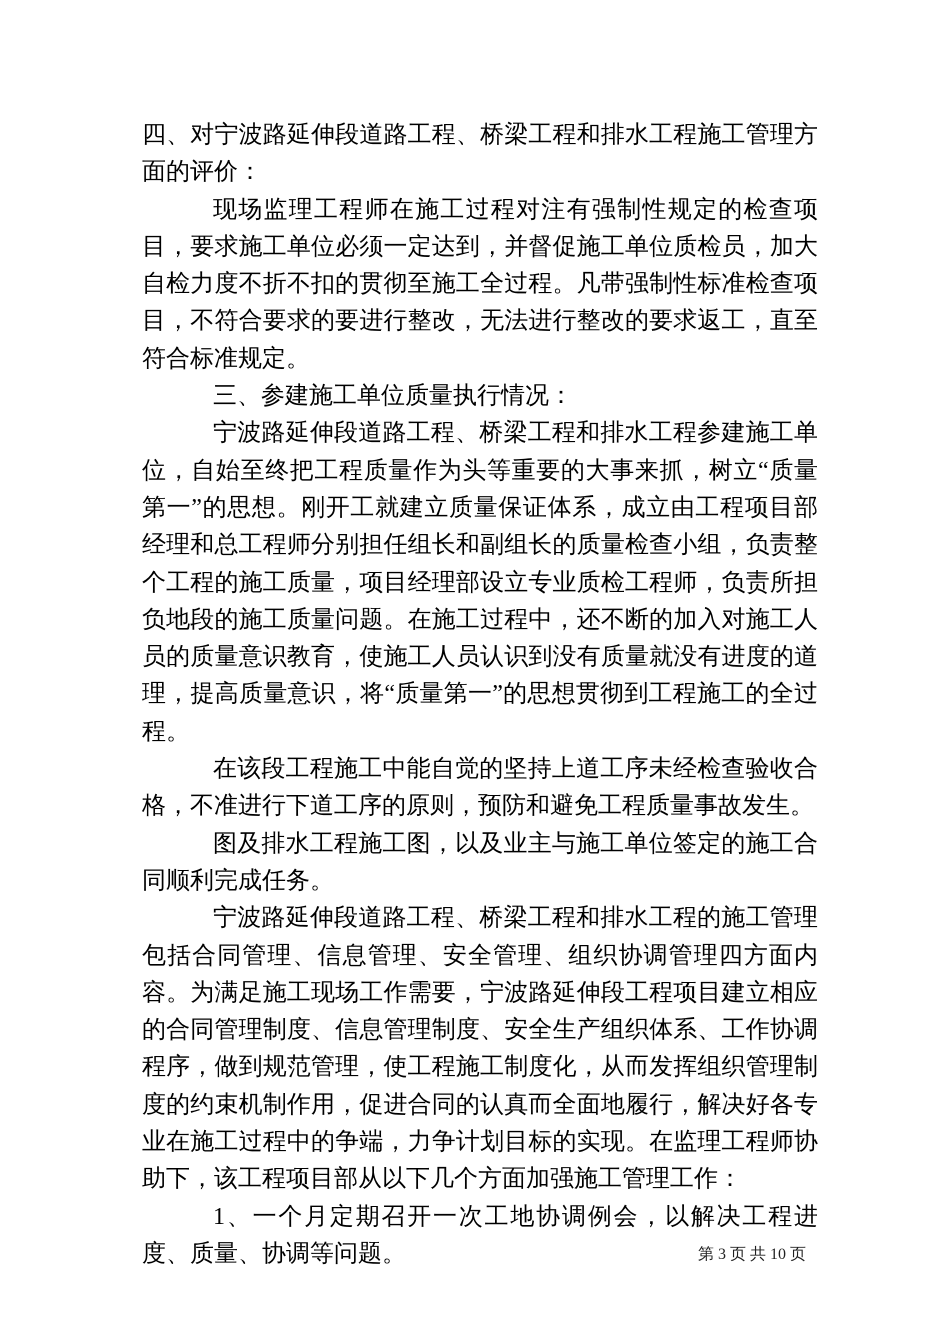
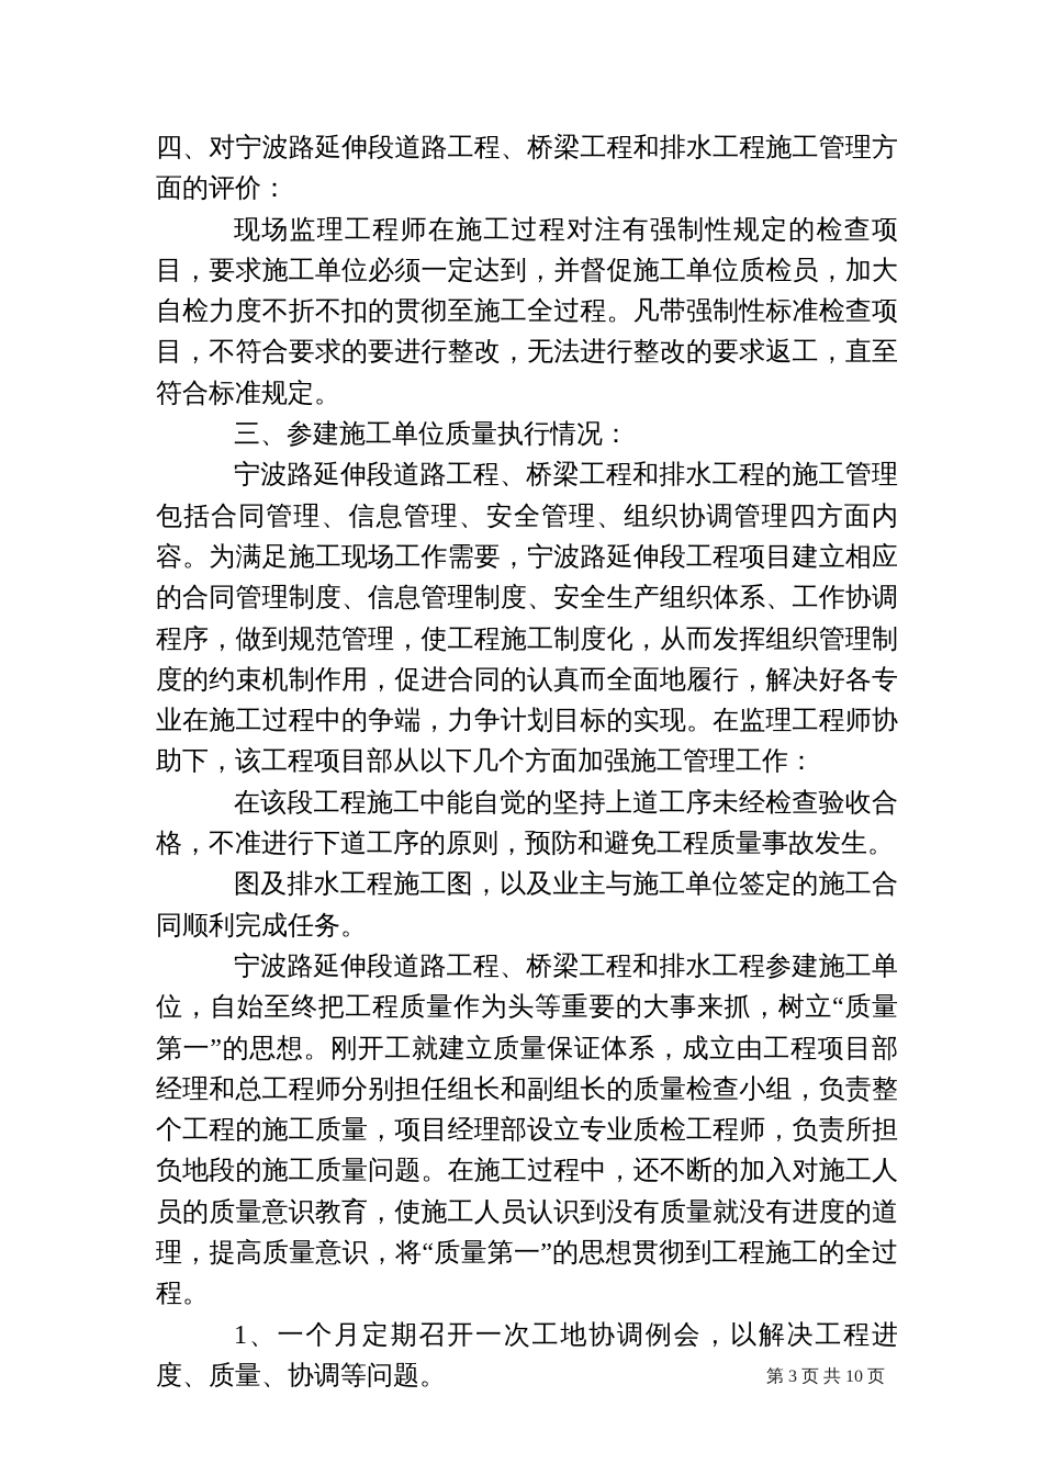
  四、对宁波路延伸段道路工程、桥梁工程和排水工程施工管理方面的评价：
  现场监理工程师在施工过程对注有强制性规定的检查项目，要求施工单位必须一定达到，并督促施工单位质检员，加大自检力度不折不扣的贯彻至施工全过程。凡带强制性标准检查项目，不符合要求的要进行整改，无法进行整改的要求返工，直至符合标准规定。
  三、参建施工单位质量执行情况：
- 宁波路延伸段道路工程、桥梁工程和排水工程参建施工单位，自始至终把工程质量作为头等重要的大事来抓，树立“质量第一”的思想。刚开工就建立质量保证体系，成立由工程项目部经理和总工程师分别担任组长和副组长的质量检查小组，负责整个工程的施工质量，项目经理部设立专业质检工程师，负责所担负地段的施工质量问题。在施工过程中，还不断的加入对施工人员的质量意识教育，使施工人员认识到没有质量就没有进度的道理，提高质量意识，将“质量第一”的思想贯彻到工程施工的全过程。
+ 宁波路延伸段道路工程、桥梁工程和排水工程的施工管理包括合同管理、信息管理、安全管理、组织协调管理四方面内容。为满足施工现场工作需要，宁波路延伸段工程项目建立相应的合同管理制度、信息管理制度、安全生产组织体系、工作协调程序，做到规范管理，使工程施工制度化，从而发挥组织管理制度的约束机制作用，促进合同的认真而全面地履行，解决好各专业在施工过程中的争端，力争计划目标的实现。在监理工程师协助下，该工程项目部从以下几个方面加强施工管理工作：
  在该段工程施工中能自觉的坚持上道工序未经检查验收合格，不准进行下道工序的原则，预防和避免工程质量事故发生。
  图及排水工程施工图，以及业主与施工单位签定的施工合同顺利完成任务。
- 宁波路延伸段道路工程、桥梁工程和排水工程的施工管理包括合同管理、信息管理、安全管理、组织协调管理四方面内容。为满足施工现场工作需要，宁波路延伸段工程项目建立相应的合同管理制度、信息管理制度、安全生产组织体系、工作协调程序，做到规范管理，使工程施工制度化，从而发挥组织管理制度的约束机制作用，促进合同的认真而全面地履行，解决好各专业在施工过程中的争端，力争计划目标的实现。在监理工程师协助下，该工程项目部从以下几个方面加强施工管理工作：
+ 宁波路延伸段道路工程、桥梁工程和排水工程参建施工单位，自始至终把工程质量作为头等重要的大事来抓，树立“质量第一”的思想。刚开工就建立质量保证体系，成立由工程项目部经理和总工程师分别担任组长和副组长的质量检查小组，负责整个工程的施工质量，项目经理部设立专业质检工程师，负责所担负地段的施工质量问题。在施工过程中，还不断的加入对施工人员的质量意识教育，使施工人员认识到没有质量就没有进度的道理，提高质量意识，将“质量第一”的思想贯彻到工程施工的全过程。
  1、一个月定期召开一次工地协调例会，以解决工程进度、质量、协调等问题。
  第 3 页 共 10 页
